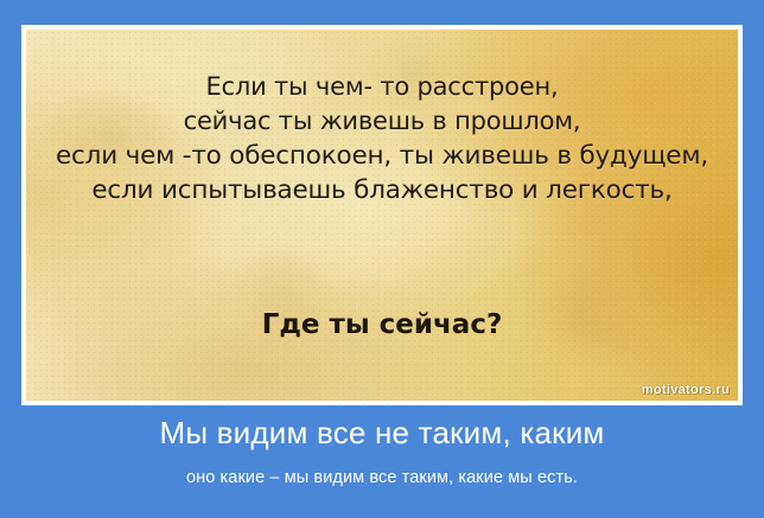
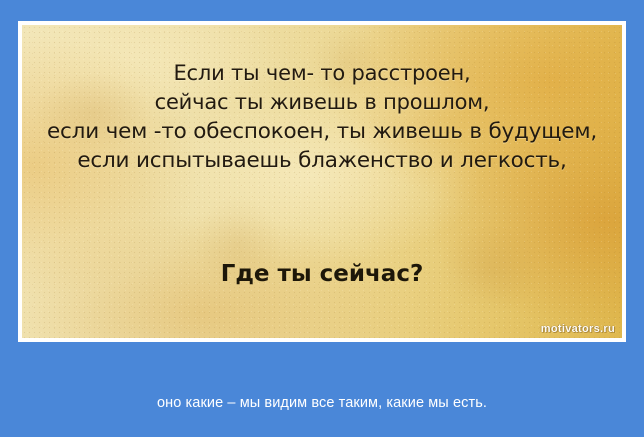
  Если ты чем- то расстроен,
  сейчас ты живешь в прошлом,
  если чем -то обеспокоен, ты живешь в будущем,
  если испытываешь блаженство и легкость,
  Где ты сейчас?
  motivators.ru
- Мы видим все не таким, каким
  оно какие – мы видим все таким, какие мы есть.
